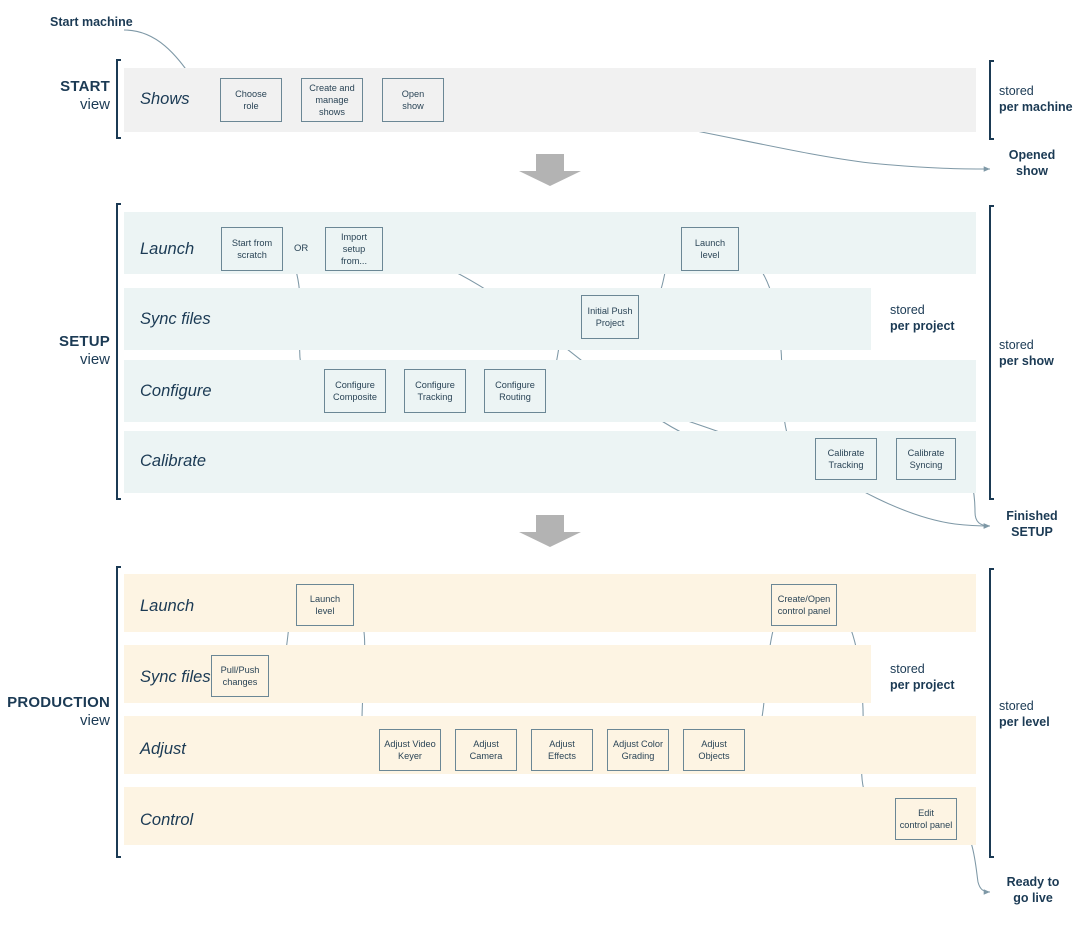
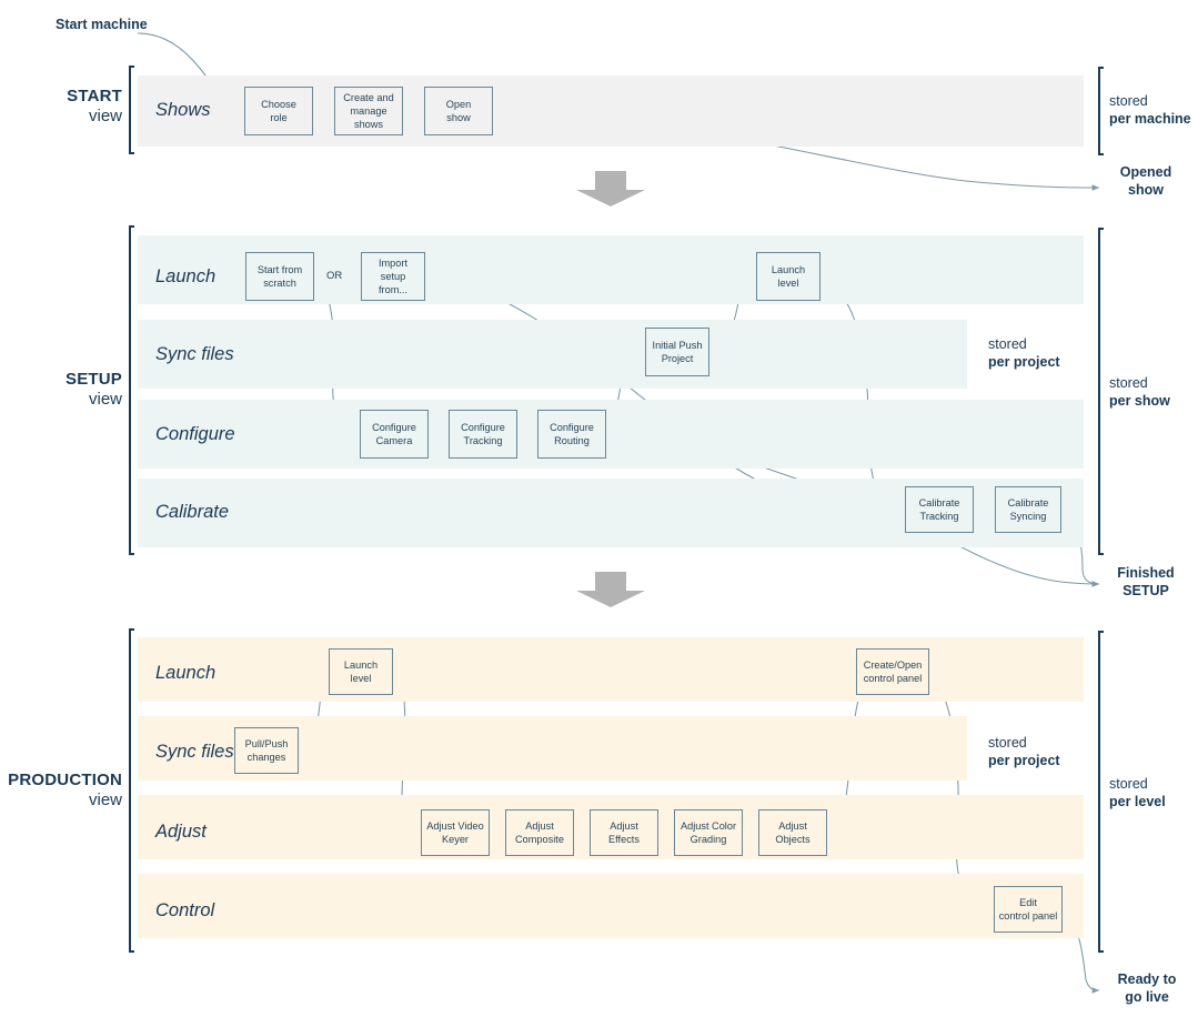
  Start machine
  START
  view
  Shows
  Choose
  role
  Create and
  manage
  shows
  Open
  show
  stored
  per machine
  Opened
  show
  SETUP
  view
  Launch
  Sync files
  Configure
  Calibrate
  Start from
  scratch
  OR
  Import setup
  from...
  Launch
  level
  Initial Push
  Project
  Configure
- Composite
+ Camera
  Configure
  Tracking
  Configure
  Routing
  Calibrate
  Tracking
  Calibrate
  Syncing
  stored
  per project
  stored
  per show
  Finished
  SETUP
  PRODUCTION
  view
  Launch
  Sync files
  Adjust
  Control
  Launch
  level
  Create/Open
  control panel
  Pull/Push
  changes
  Adjust Video
  Keyer
  Adjust
- Camera
+ Composite
  Adjust
  Effects
  Adjust Color
  Grading
  Adjust
  Objects
  Edit
  control panel
  stored
  per project
  stored
  per level
  Ready to
  go live
